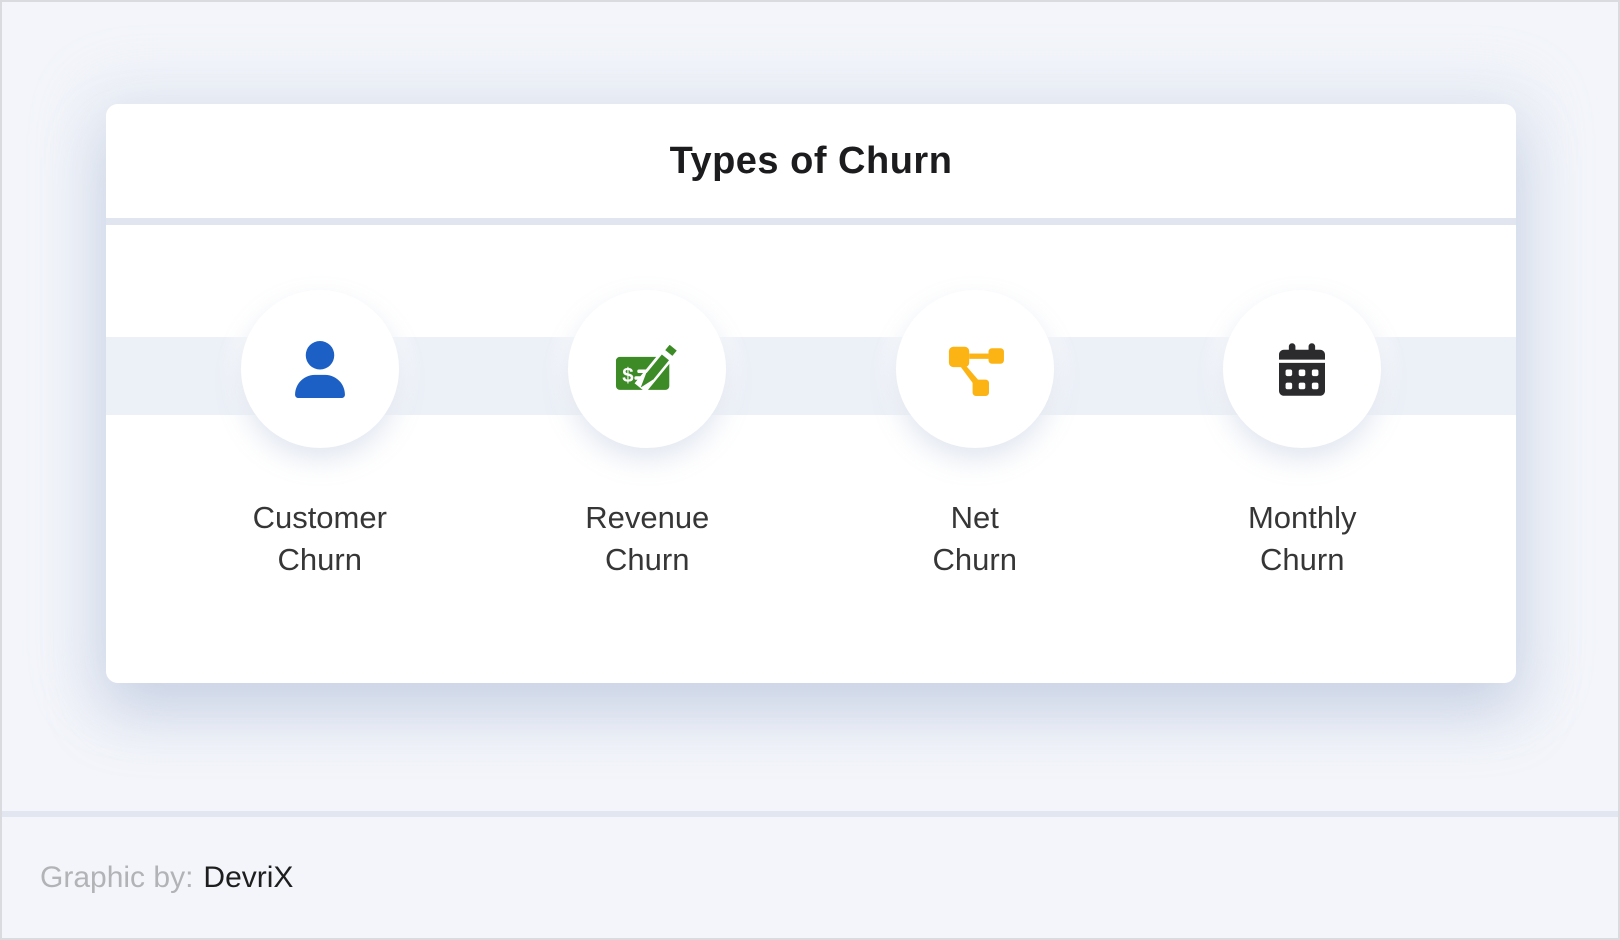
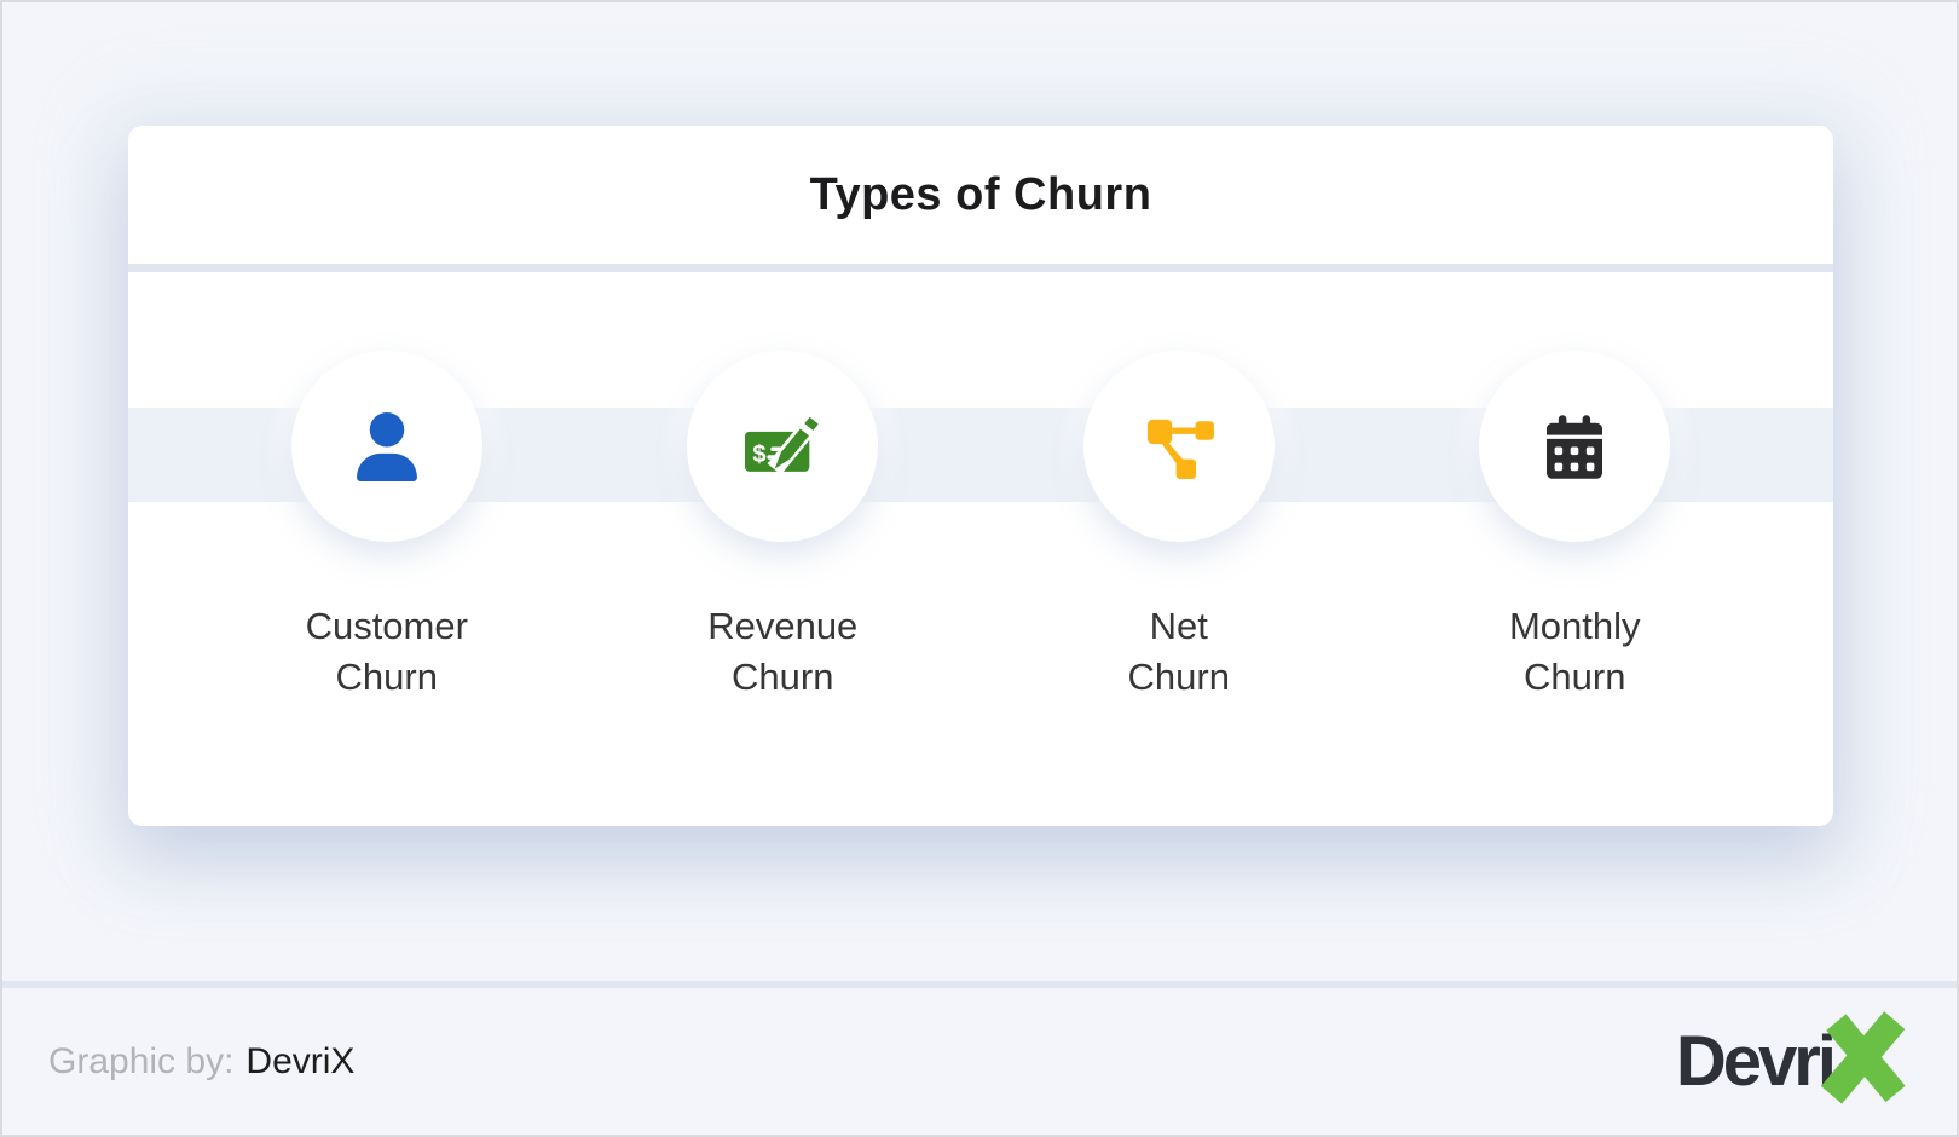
  Types of Churn
  Customer
  Churn
  $
  Revenue
  Churn
  Net
  Churn
  Monthly
  Churn
  Graphic by: DevriX
+ Devri
